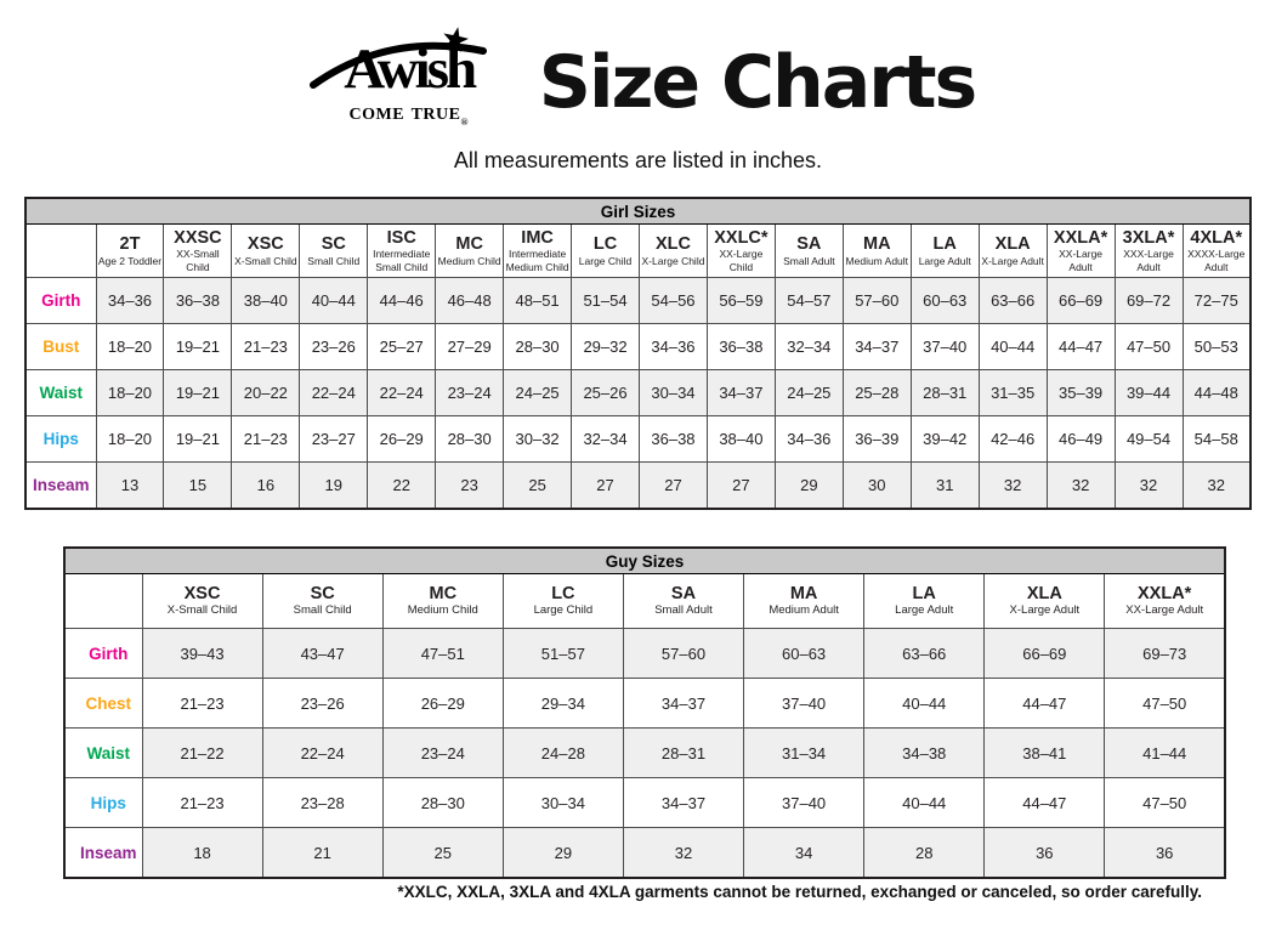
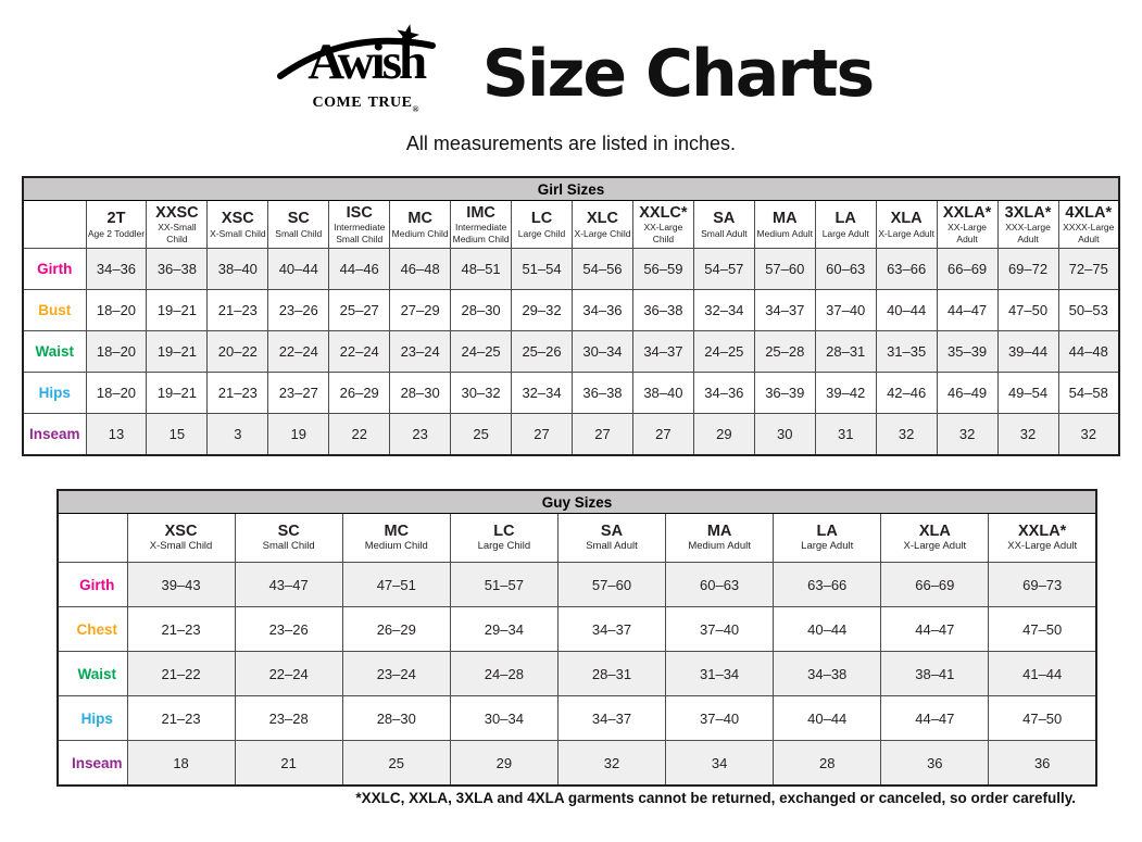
  Awish
  come true®
  Size Charts
  All measurements are listed in inches.
  Girl Sizes
  	2TAge 2 Toddler	XXSCXX-Small Child	XSCX-Small Child	SCSmall Child	ISCIntermediate Small Child	MCMedium Child	IMCIntermediate Medium Child	LCLarge Child	XLCX-Large Child	XXLC*XX-Large Child	SASmall Adult	MAMedium Adult	LALarge Adult	XLAX-Large Adult	XXLA*XX-Large Adult	3XLA*XXX-Large Adult	4XLA*XXXX-Large Adult
  Girth	34–36	36–38	38–40	40–44	44–46	46–48	48–51	51–54	54–56	56–59	54–57	57–60	60–63	63–66	66–69	69–72	72–75
  Bust	18–20	19–21	21–23	23–26	25–27	27–29	28–30	29–32	34–36	36–38	32–34	34–37	37–40	40–44	44–47	47–50	50–53
  Waist	18–20	19–21	20–22	22–24	22–24	23–24	24–25	25–26	30–34	34–37	24–25	25–28	28–31	31–35	35–39	39–44	44–48
  Hips	18–20	19–21	21–23	23–27	26–29	28–30	30–32	32–34	36–38	38–40	34–36	36–39	39–42	42–46	46–49	49–54	54–58
- Inseam	13	15	16	19	22	23	25	27	27	27	29	30	31	32	32	32	32
+ Inseam	13	15	3	19	22	23	25	27	27	27	29	30	31	32	32	32	32
  Guy Sizes
  	XSCX-Small Child	SCSmall Child	MCMedium Child	LCLarge Child	SASmall Adult	MAMedium Adult	LALarge Adult	XLAX-Large Adult	XXLA*XX-Large Adult
  Girth	39–43	43–47	47–51	51–57	57–60	60–63	63–66	66–69	69–73
  Chest	21–23	23–26	26–29	29–34	34–37	37–40	40–44	44–47	47–50
  Waist	21–22	22–24	23–24	24–28	28–31	31–34	34–38	38–41	41–44
  Hips	21–23	23–28	28–30	30–34	34–37	37–40	40–44	44–47	47–50
  Inseam	18	21	25	29	32	34	28	36	36
  *XXLC, XXLA, 3XLA and 4XLA garments cannot be returned, exchanged or canceled, so order carefully.
